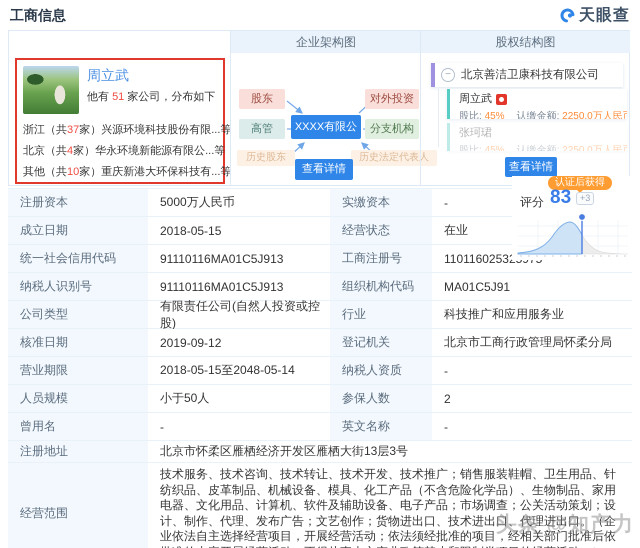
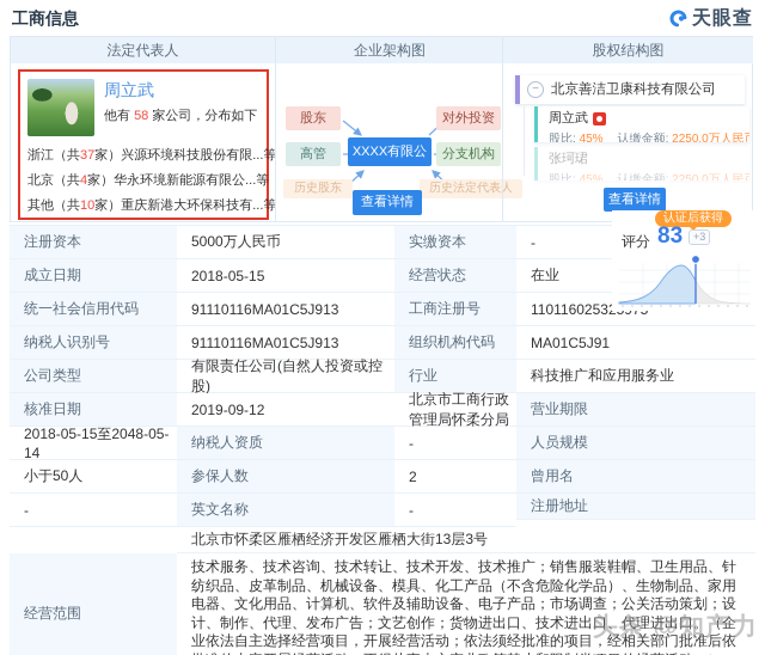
  工商信息
  天眼查
+ 法定代表人
  周立武
- 他有 51 家公司，分布如下
+ 他有 58 家公司，分布如下
  浙江（共37家）
  兴源环境科技股份有限...等
  北京（共4家）
  华永环境新能源有限公...等
  其他（共10家）
  重庆新港大环保科技有...等
  企业架构图
  股东
  高管
  历史股东
  XXXX有限公
  对外投资
  分支机构
  历史法定代表人
  查看详情
  股权结构图
  北京善洁卫康科技有限公司
  周立武
  股比: 45% 认缴金额: 2250.0万人民
  张珂珺
  股比: 45% 认缴金额: 2250.0万人民
  查看详情
  认证后获得
  评分
  83
  +3
  注册资本
  5000万人民币
  实缴资本
  -
  成立日期
  2018-05-15
  经营状态
  在业
  统一社会信用代码
  91110116MA01C5J913
  工商注册号
  纳税人识别号
  91110116MA01C5J913
  组织机构代码
  MA01C5J91
  公司类型
  有限责任公司(自然人投资或控股)
  行业
  科技推广和应用服务业
  核准日期
  2019-09-12
- 登记机关
  北京市工商行政管理局怀柔分局
  营业期限
  2018-05-15至2048-05-14
  纳税人资质
  -
  人员规模
  小于50人
  参保人数
  2
  曾用名
  -
  英文名称
  -
  注册地址
  北京市怀柔区雁栖经济开发区雁栖大街13层3号
  经营范围
  技术服务、技术咨询、技术转让、技术开发、技术推广；销售服装鞋帽、卫生用品、针纺织品、皮革制品、机械设备、模具、化工产品（不含危险化学品）、生物制品、家用电器、文化用品、计算机、软件及辅助设备、电子产品；市场调查；公关活动策划；设计、制作、代理、发布广告；文艺创作；货物进出口、技术进出口、代理进出口。（企业依法自主选择经营项目，开展经营活动；依法须经批准的项目，经相关部门批准后依
  头条 @知产力
